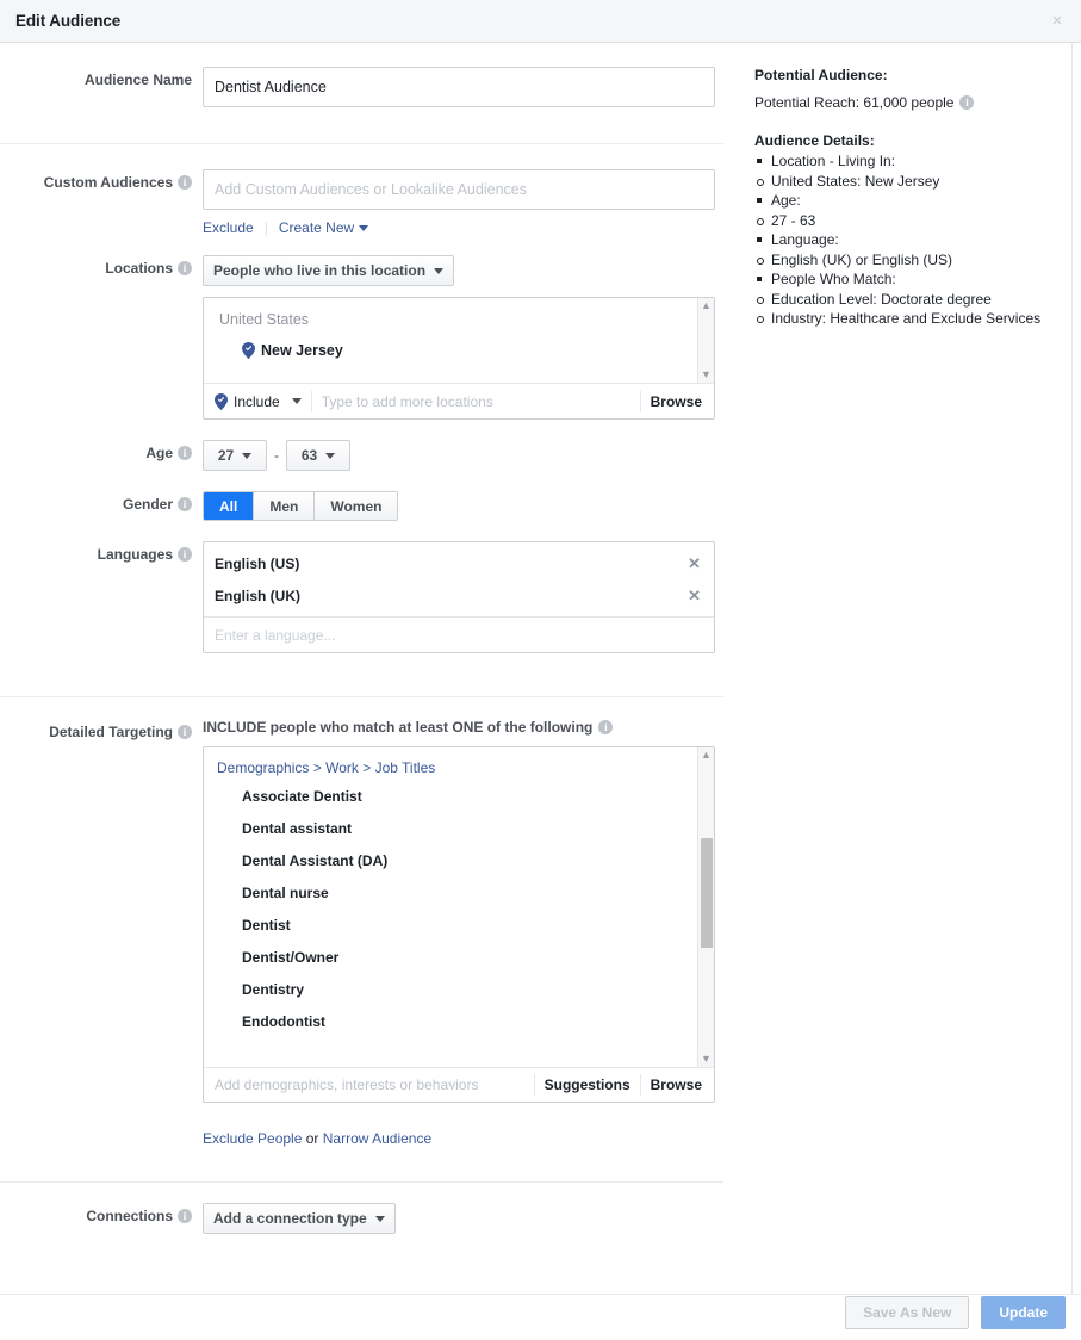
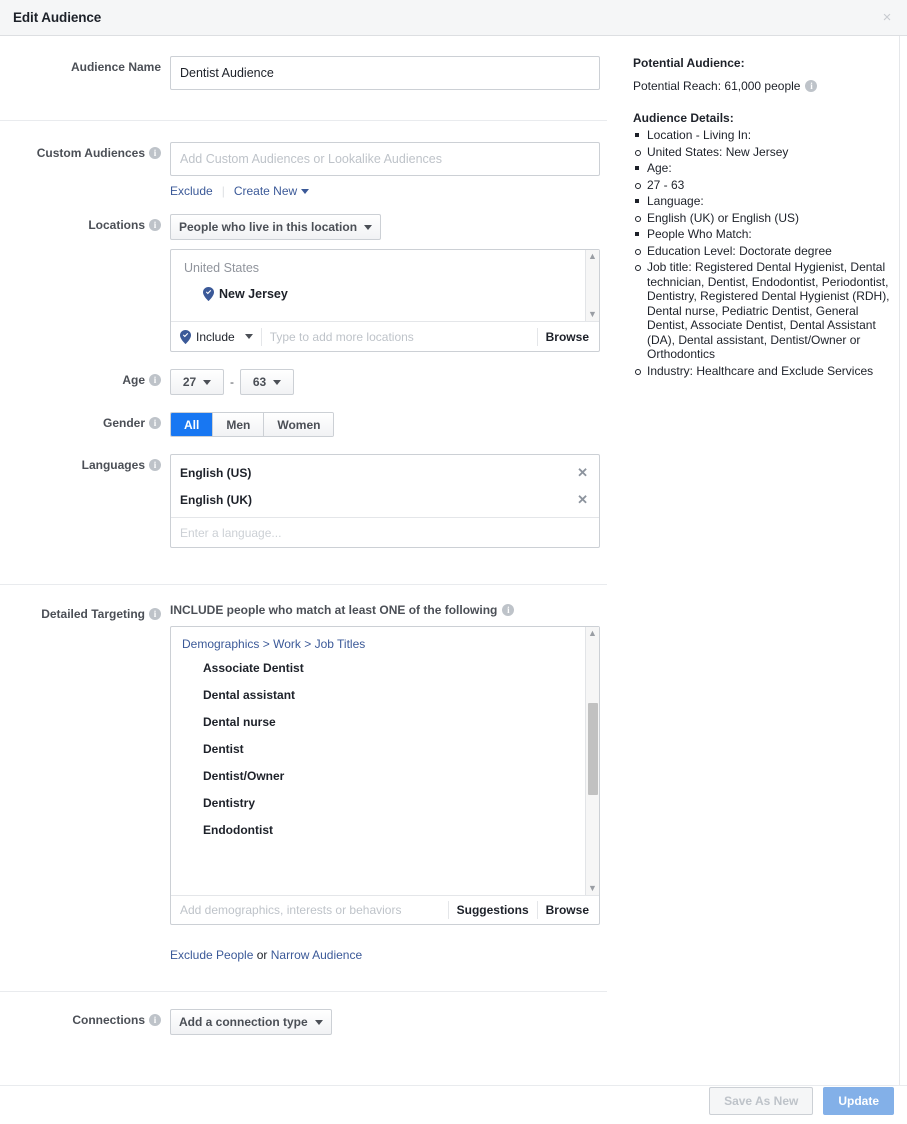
  Edit Audience
  ×
  Audience Name
  Dentist Audience
  Custom Audiences
  i
  Add Custom Audiences or Lookalike Audiences
  Exclude
  |
  Create New
  Locations
  i
  People who live in this location
  United States
  New Jersey
  ▲
  ▼
  Include
  Type to add more locations
  Browse
  Age
  i
  27
  -
  63
  Gender
  i
  All
  Men
  Women
  Languages
  i
  English (US)
  ✕
  English (UK)
  ✕
  Enter a language...
  Detailed Targeting
  i
  INCLUDE people who match at least ONE of the following
  i
  Demographics > Work > Job Titles
  Associate Dentist
  Dental assistant
- Dental Assistant (DA)
  Dental nurse
  Dentist
  Dentist/Owner
  Dentistry
  Endodontist
  ▲
  ▼
  Add demographics, interests or behaviors
  Suggestions
  Browse
  Exclude People or Narrow Audience
  Connections
  i
  Add a connection type
  Potential Audience:
  Potential Reach: 61,000 people
  i
  Audience Details:
  Location - Living In:
  United States: New Jersey
  Age:
  27 - 63
  Language:
  English (UK) or English (US)
  People Who Match:
  Education Level: Doctorate degree
+ Job title: Registered Dental Hygienist, Dental technician, Dentist, Endodontist, Periodontist, Dentistry, Registered Dental Hygienist (RDH), Dental nurse, Pediatric Dentist, General Dentist, Associate Dentist, Dental Assistant (DA), Dental assistant, Dentist/Owner or Orthodontics
  Industry: Healthcare and Exclude Services
  Save As New
  Update
